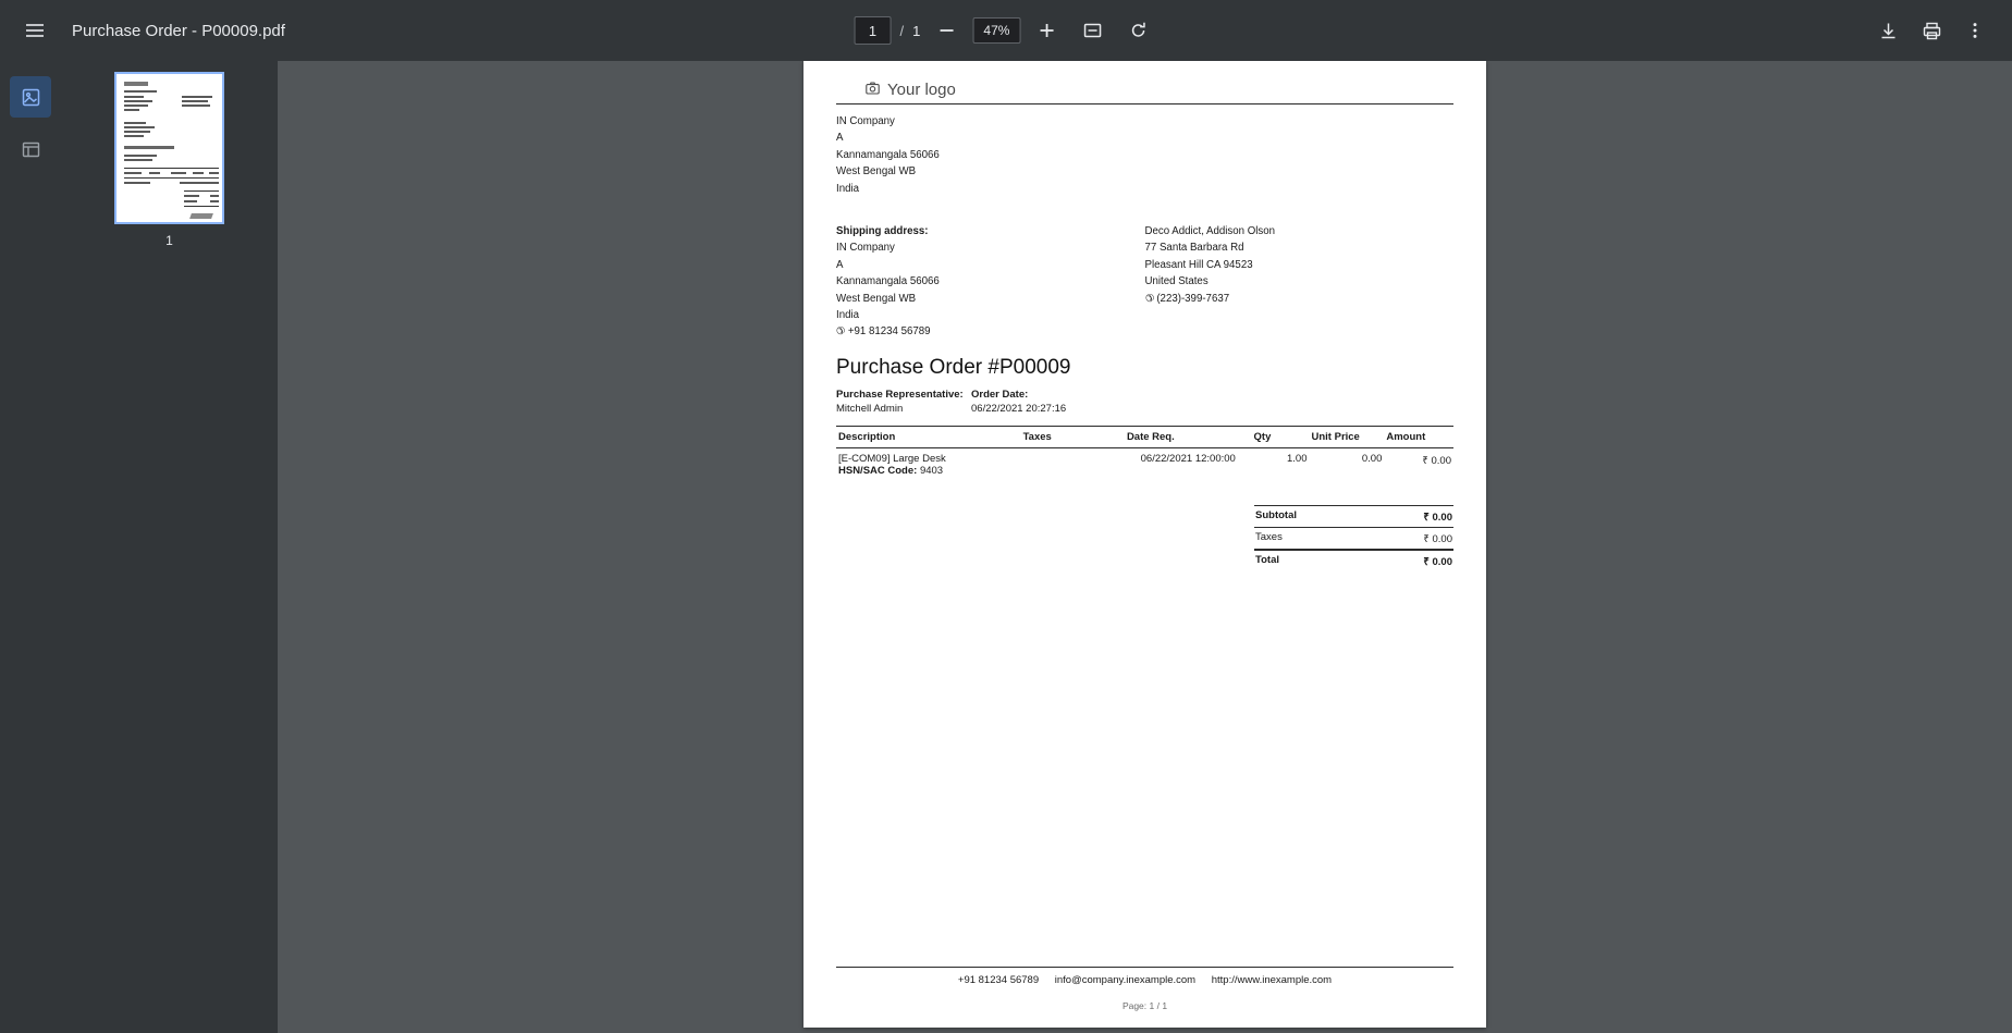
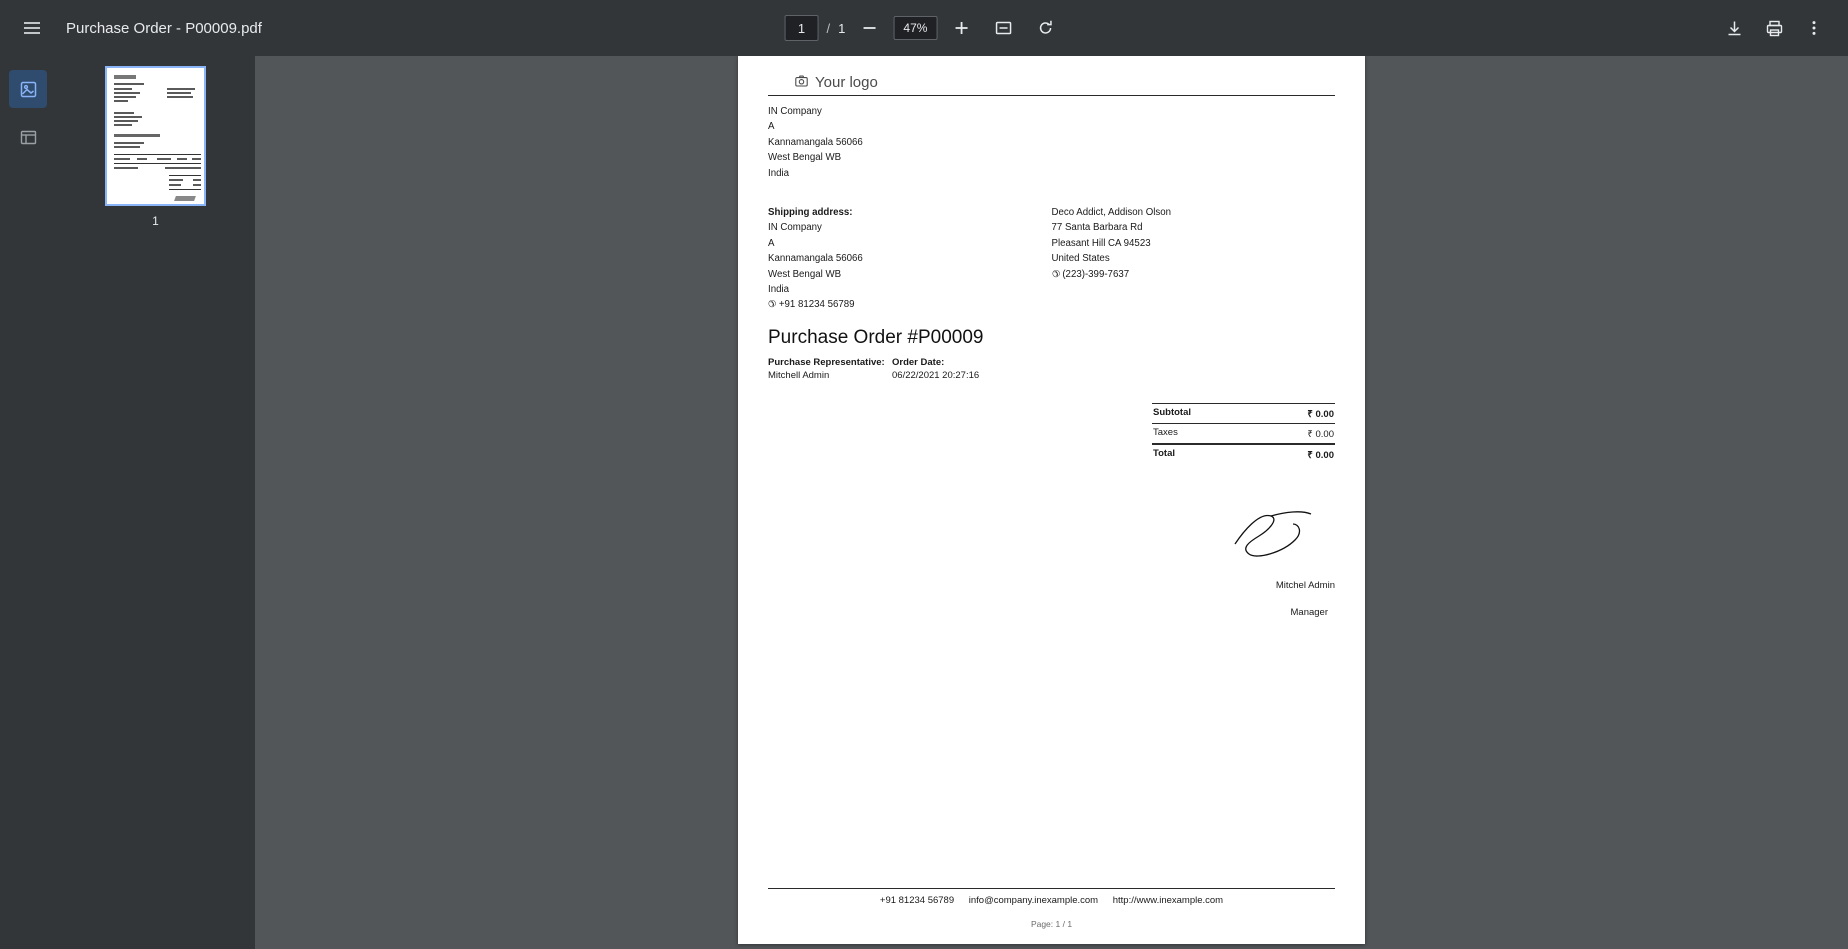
  Purchase Order - P00009.pdf
  1
  /
  1
  47%
  1
  Your logo
  IN Company
  A
  Kannamangala 56066
  West Bengal WB
  India
  Shipping address:
  IN Company
  A
  Kannamangala 56066
  West Bengal WB
  India
  Deco Addict, Addison Olson
  77 Santa Barbara Rd
  Pleasant Hill CA 94523
  United States
  Purchase Order #P00009
  Purchase Representative:
  Order Date:
  Mitchell Admin
  06/22/2021 20:27:16
- Description	Taxes	Date Req.	Qty	Unit Price	Amount
- [E-COM09] Large Desk HSN/SAC Code: 9403		06/22/2021 12:00:00	1.00	0.00	₹ 0.00
  Subtotal
  ₹ 0.00
  Taxes
  ₹ 0.00
  Total
  ₹ 0.00
+ Mitchel Admin
+ Manager
  +91 81234 56789 info@company.inexample.com http://www.inexample.com
  Page: 1 / 1
